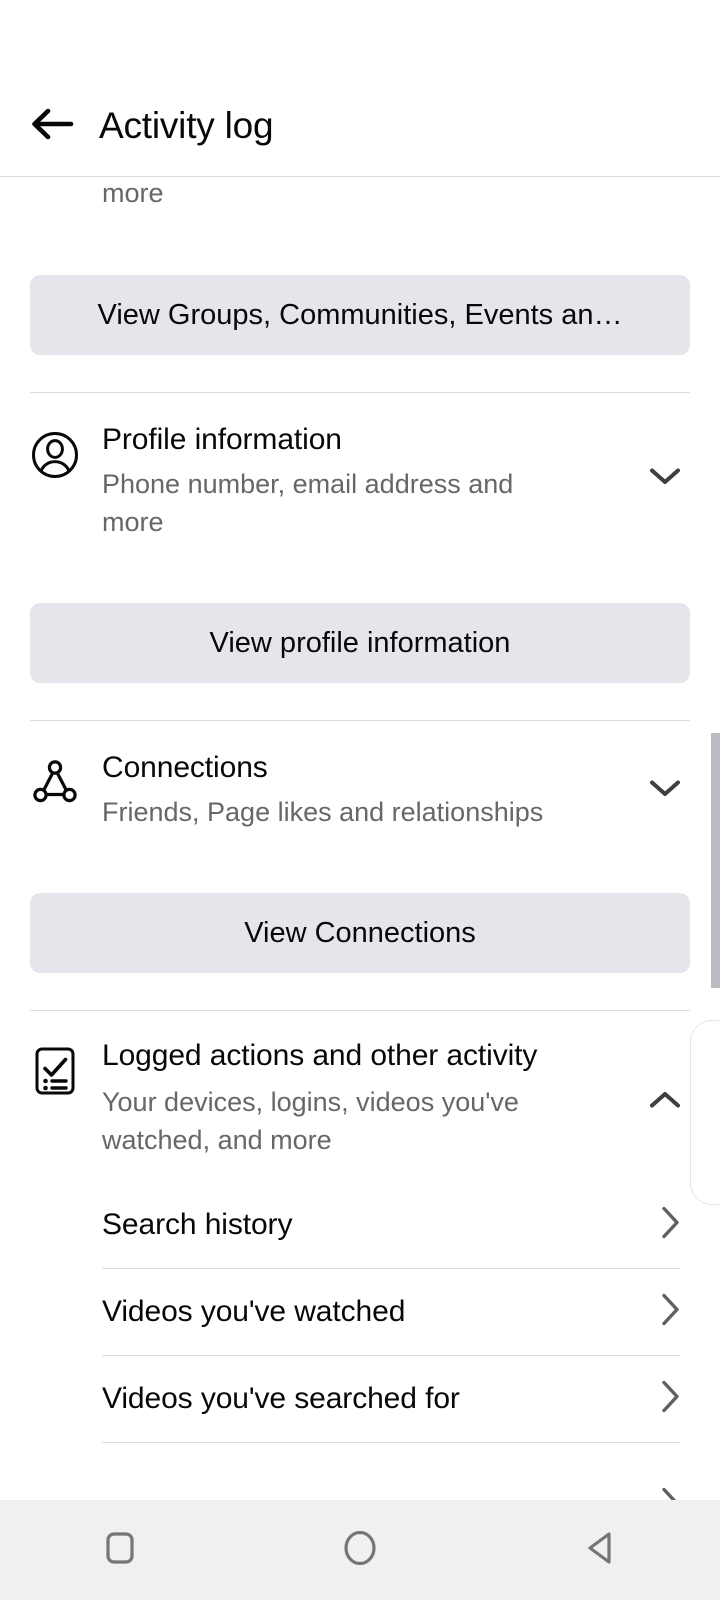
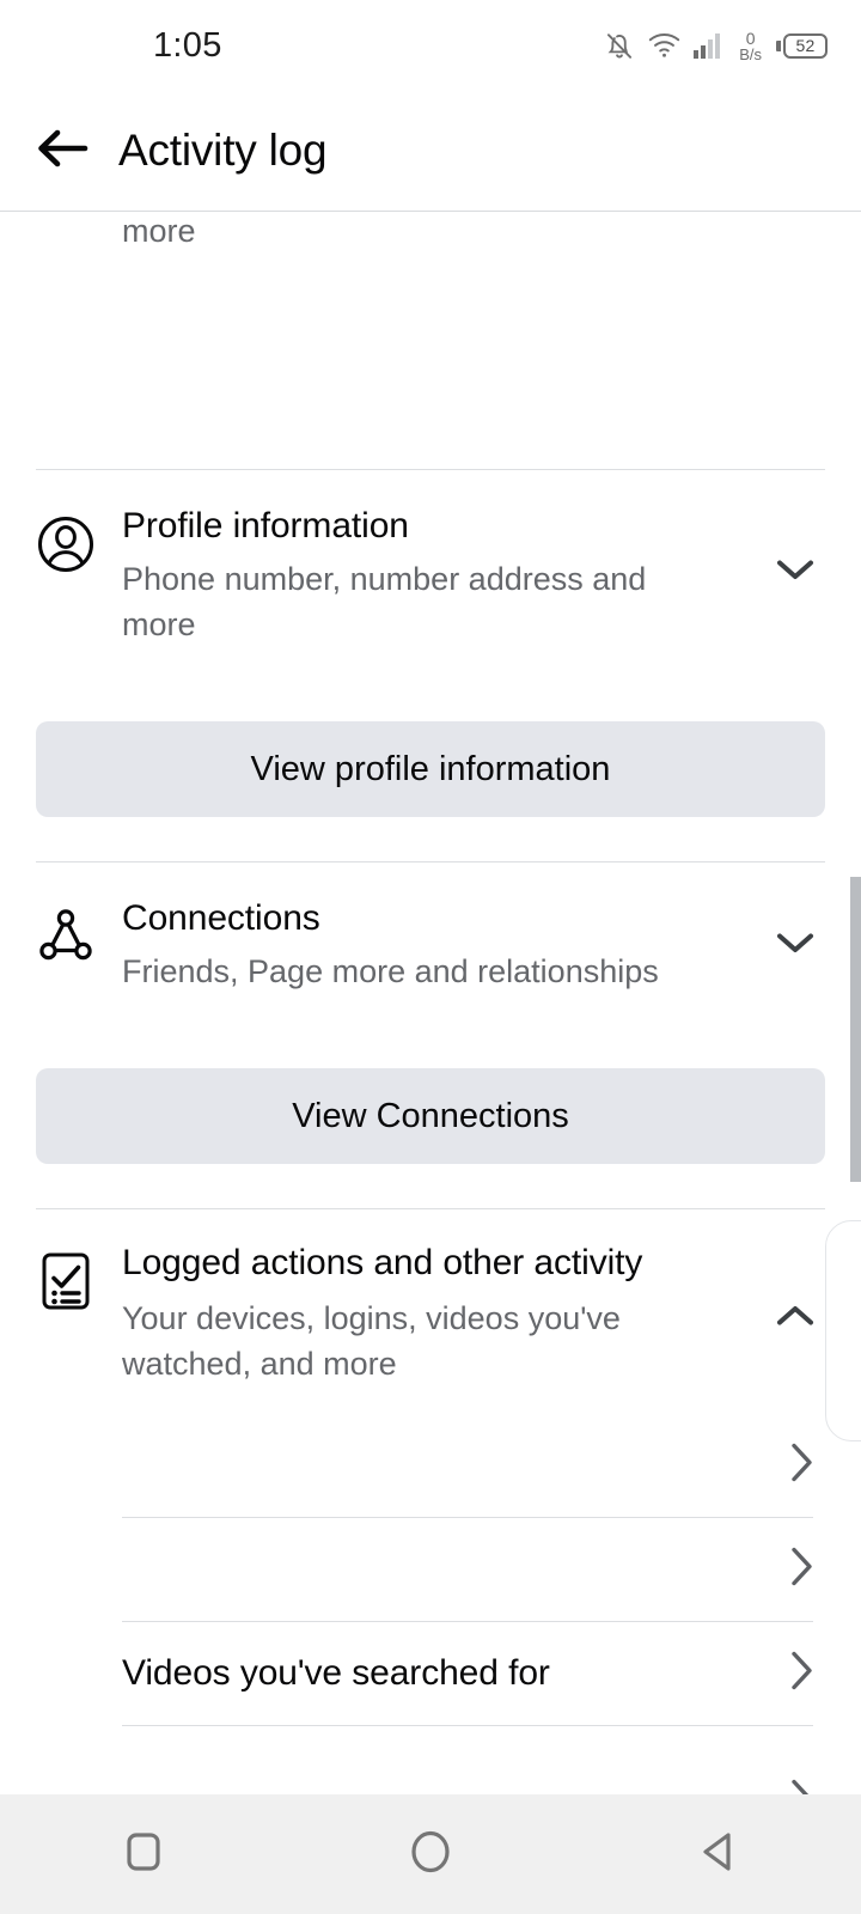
+ 1:05
+ 0
+ B/s
+ 52
  Activity log
  more
- View Groups, Communities, Events an…
  Profile information
- Phone number, email address and more
+ Phone number, number address and more
  View profile information
  Connections
- Friends, Page likes and relationships
+ Friends, Page more and relationships
  View Connections
  Logged actions and other activity
  Your devices, logins, videos you've watched, and more
- Search history
- Videos you've watched
  Videos you've searched for
